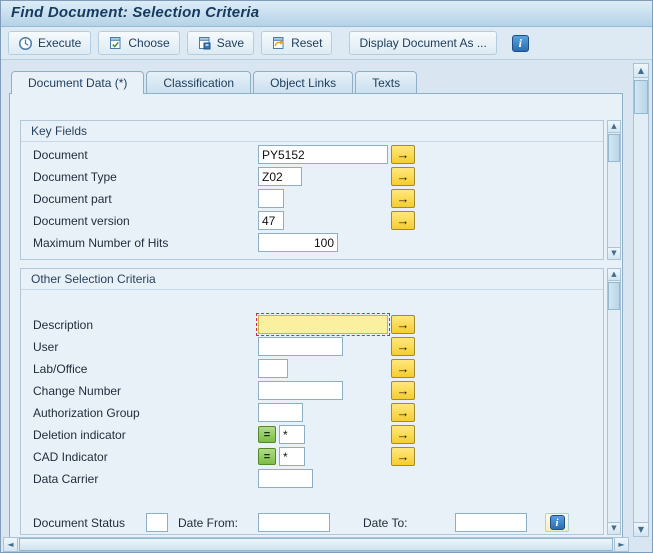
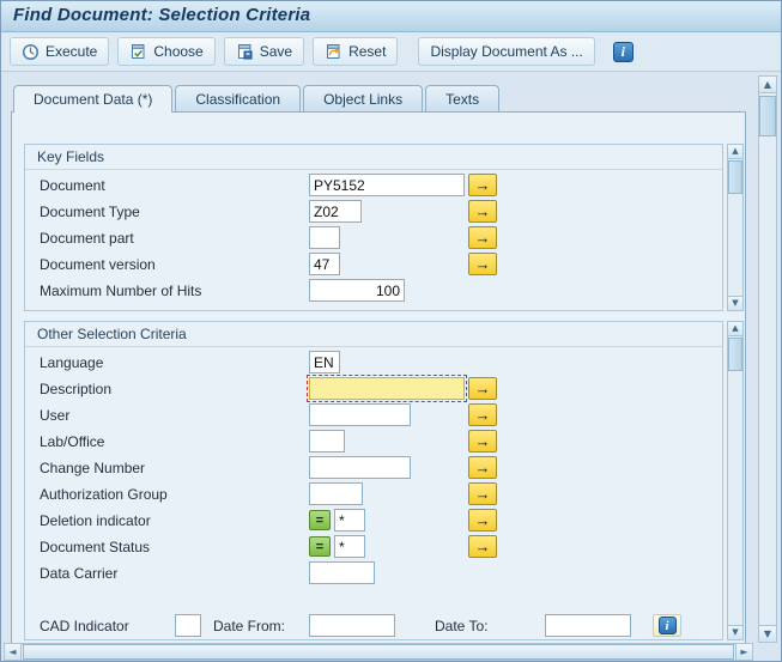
  Find Document: Selection Criteria
  Execute
  Choose
  Save
  Reset
  Display Document As ...
  i
  Document Data (*)
  Classification
  Object Links
  Texts
  Key Fields
  Document
  PY5152
  →
  Document Type
  Z02
  →
  Document part
  →
  Document version
  47
  →
  Maximum Number of Hits
  100
  ▲
  ▼
  Other Selection Criteria
+ Language
+ EN
  Description
  →
  User
  →
  Lab/Office
  →
  Change Number
  →
  Authorization Group
  →
  Deletion indicator
  =
  *
  →
- CAD Indicator
+ Document Status
  =
  *
  →
  Data Carrier
- Document Status
+ CAD Indicator
  Date From:
  Date To:
  i
  ▲
  ▼
  ▲
  ▼
  ◄
  ►
